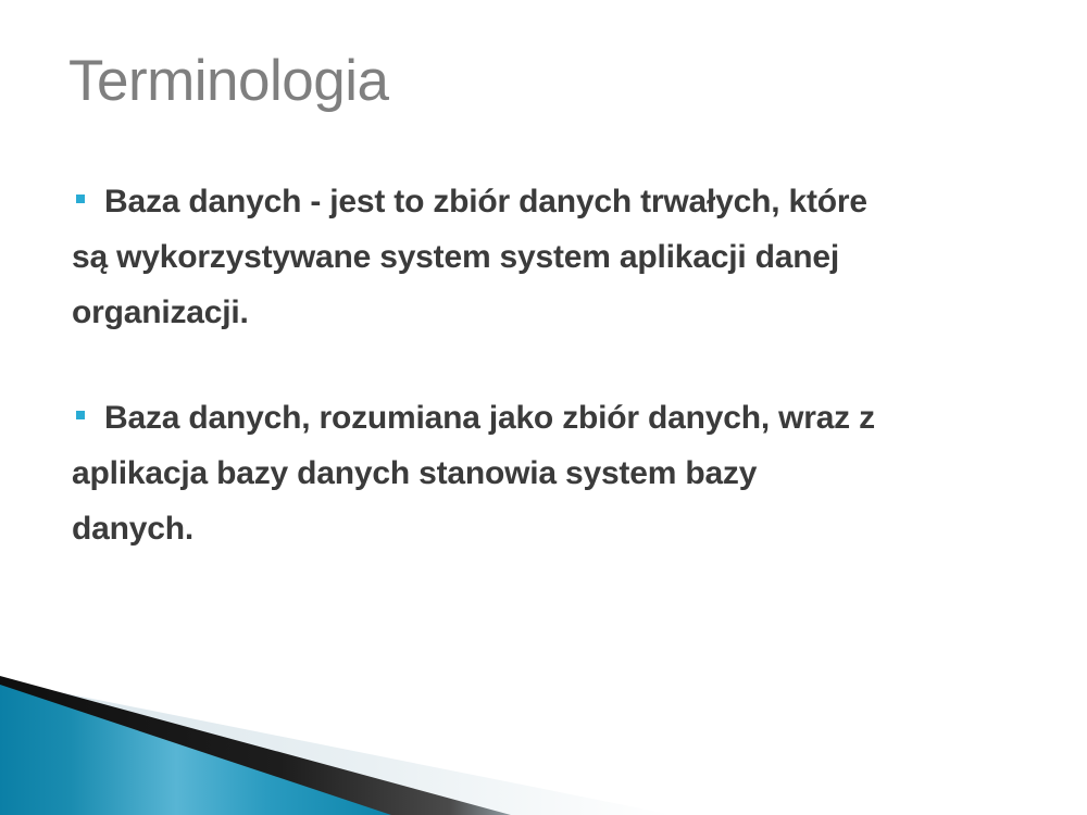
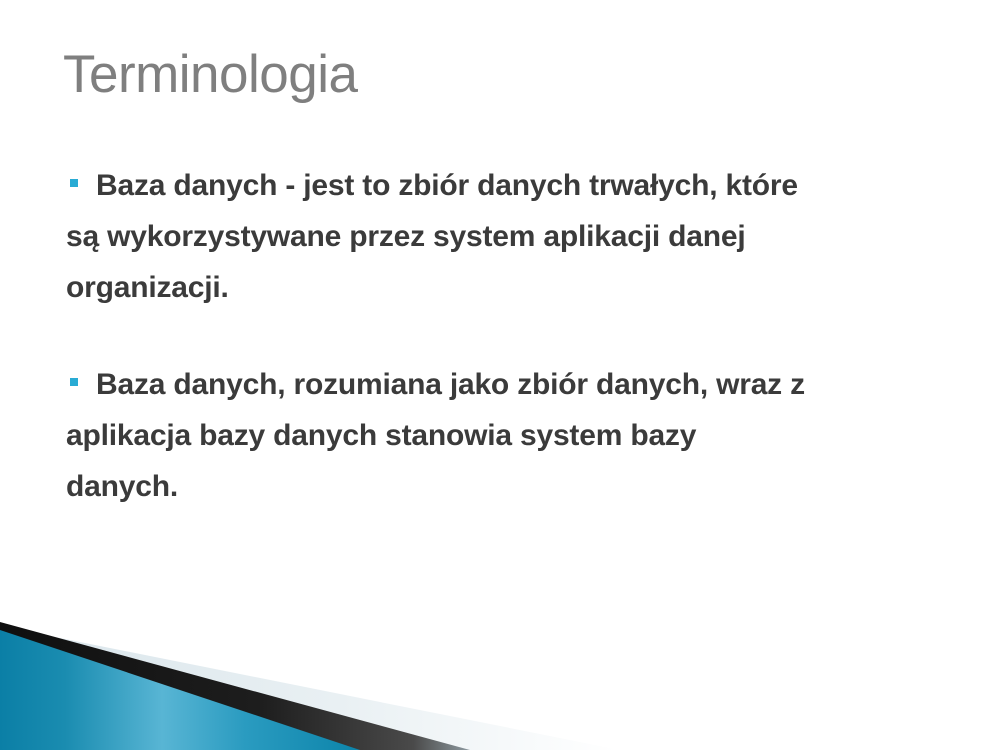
  Terminologia
- Baza danych - jest to zbiór danych trwałych, które są wykorzystywane system system aplikacji danej organizacji.
+ Baza danych - jest to zbiór danych trwałych, które są wykorzystywane przez system aplikacji danej organizacji.
  Baza danych, rozumiana jako zbiór danych, wraz z aplikacja bazy danych stanowia system bazy danych.
